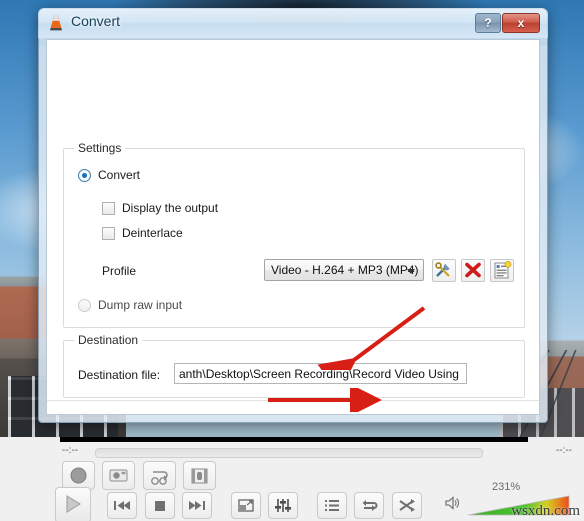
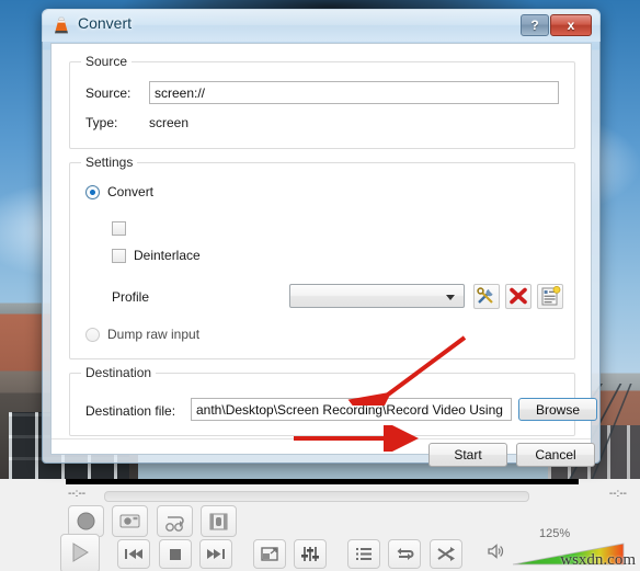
  --:--
  --:--
- 231%
+ 125%
  wsxdn.com
  Convert
  ?
  x
+ Source
+ Source:
+ screen://
+ Type:
+ screen
  Settings
  Convert
- Display the output
  Deinterlace
  Profile
- Video - H.264 + MP3 (MP4)
  Dump raw input
  Destination
  Destination file:
  anth\Desktop\Screen Recording\Record Video Using
+ Browse
+ Start
+ Cancel
